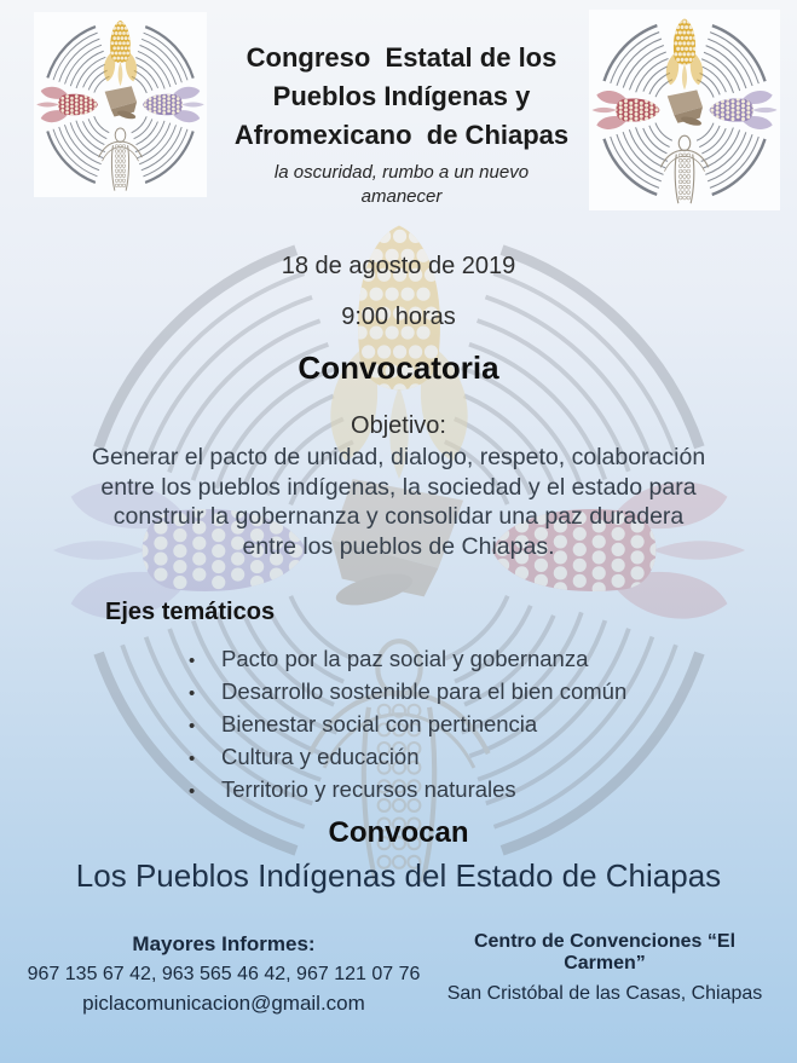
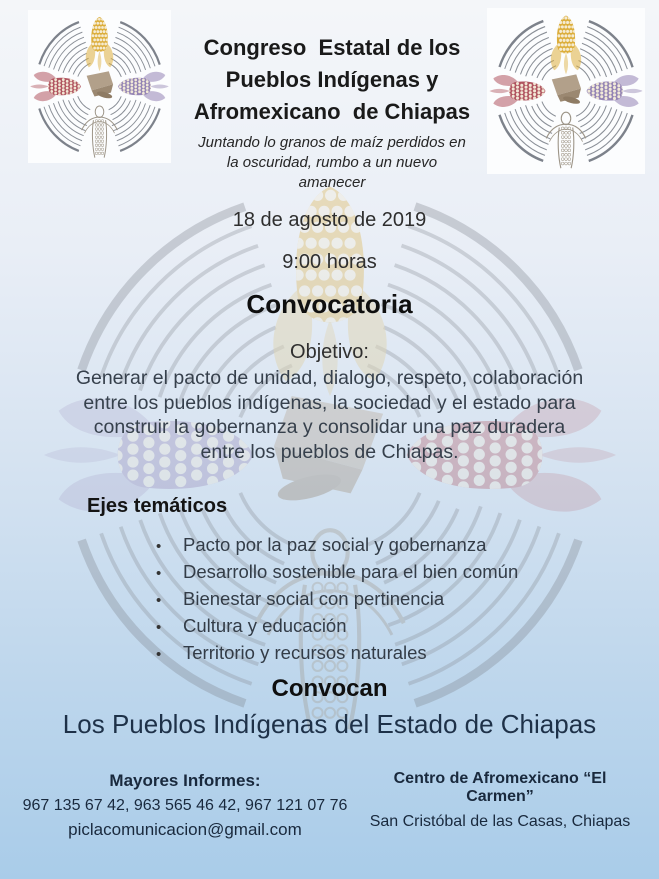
  Congreso Estatal de los
  Pueblos Indígenas y
  Afromexicano de Chiapas
+ Juntando lo granos de maíz perdidos en
  la oscuridad, rumbo a un nuevo
  amanecer
  18 de agosto de 2019
  9:00 horas
  Convocatoria
  Objetivo:
  Generar el pacto de unidad, dialogo, respeto, colaboración
  entre los pueblos indígenas, la sociedad y el estado para
  construir la gobernanza y consolidar una paz duradera
  entre los pueblos de Chiapas.
  Ejes temáticos
  •
  Pacto por la paz social y gobernanza
  •
  Desarrollo sostenible para el bien común
  •
  Bienestar social con pertinencia
  •
  Cultura y educación
  •
  Territorio y recursos naturales
  Convocan
  Los Pueblos Indígenas del Estado de Chiapas
  Mayores Informes:
  967 135 67 42, 963 565 46 42, 967 121 07 76
  piclacomunicacion@gmail.com
- Centro de Convenciones “El Carmen”
+ Centro de Afromexicano “El Carmen”
  San Cristóbal de las Casas, Chiapas
